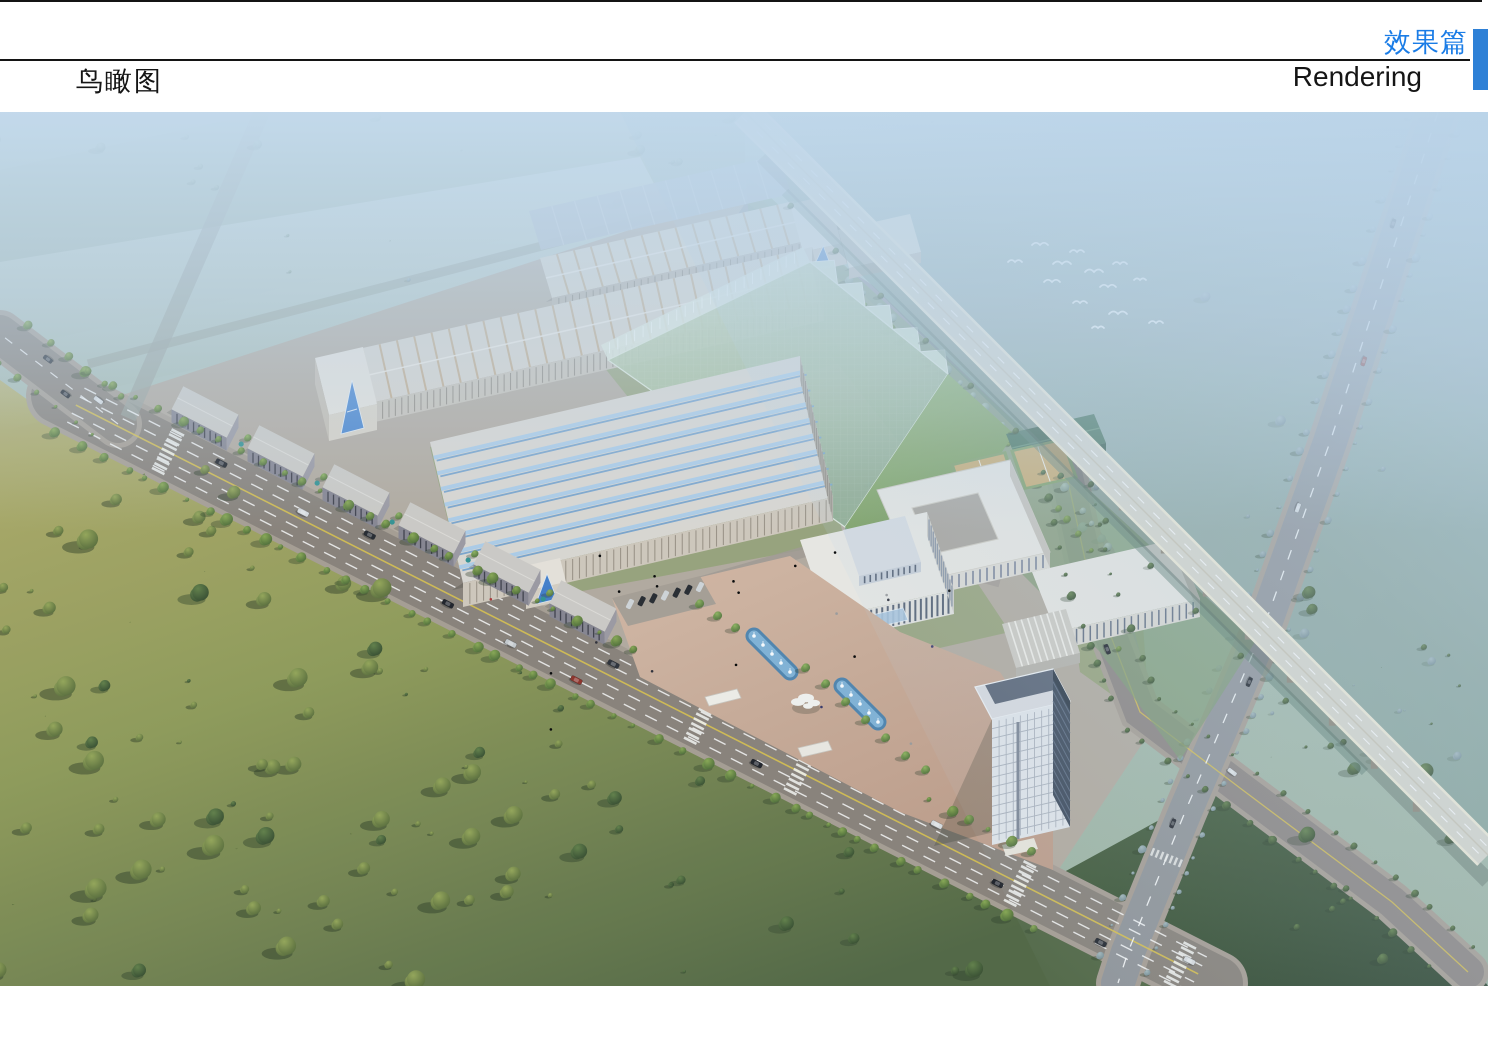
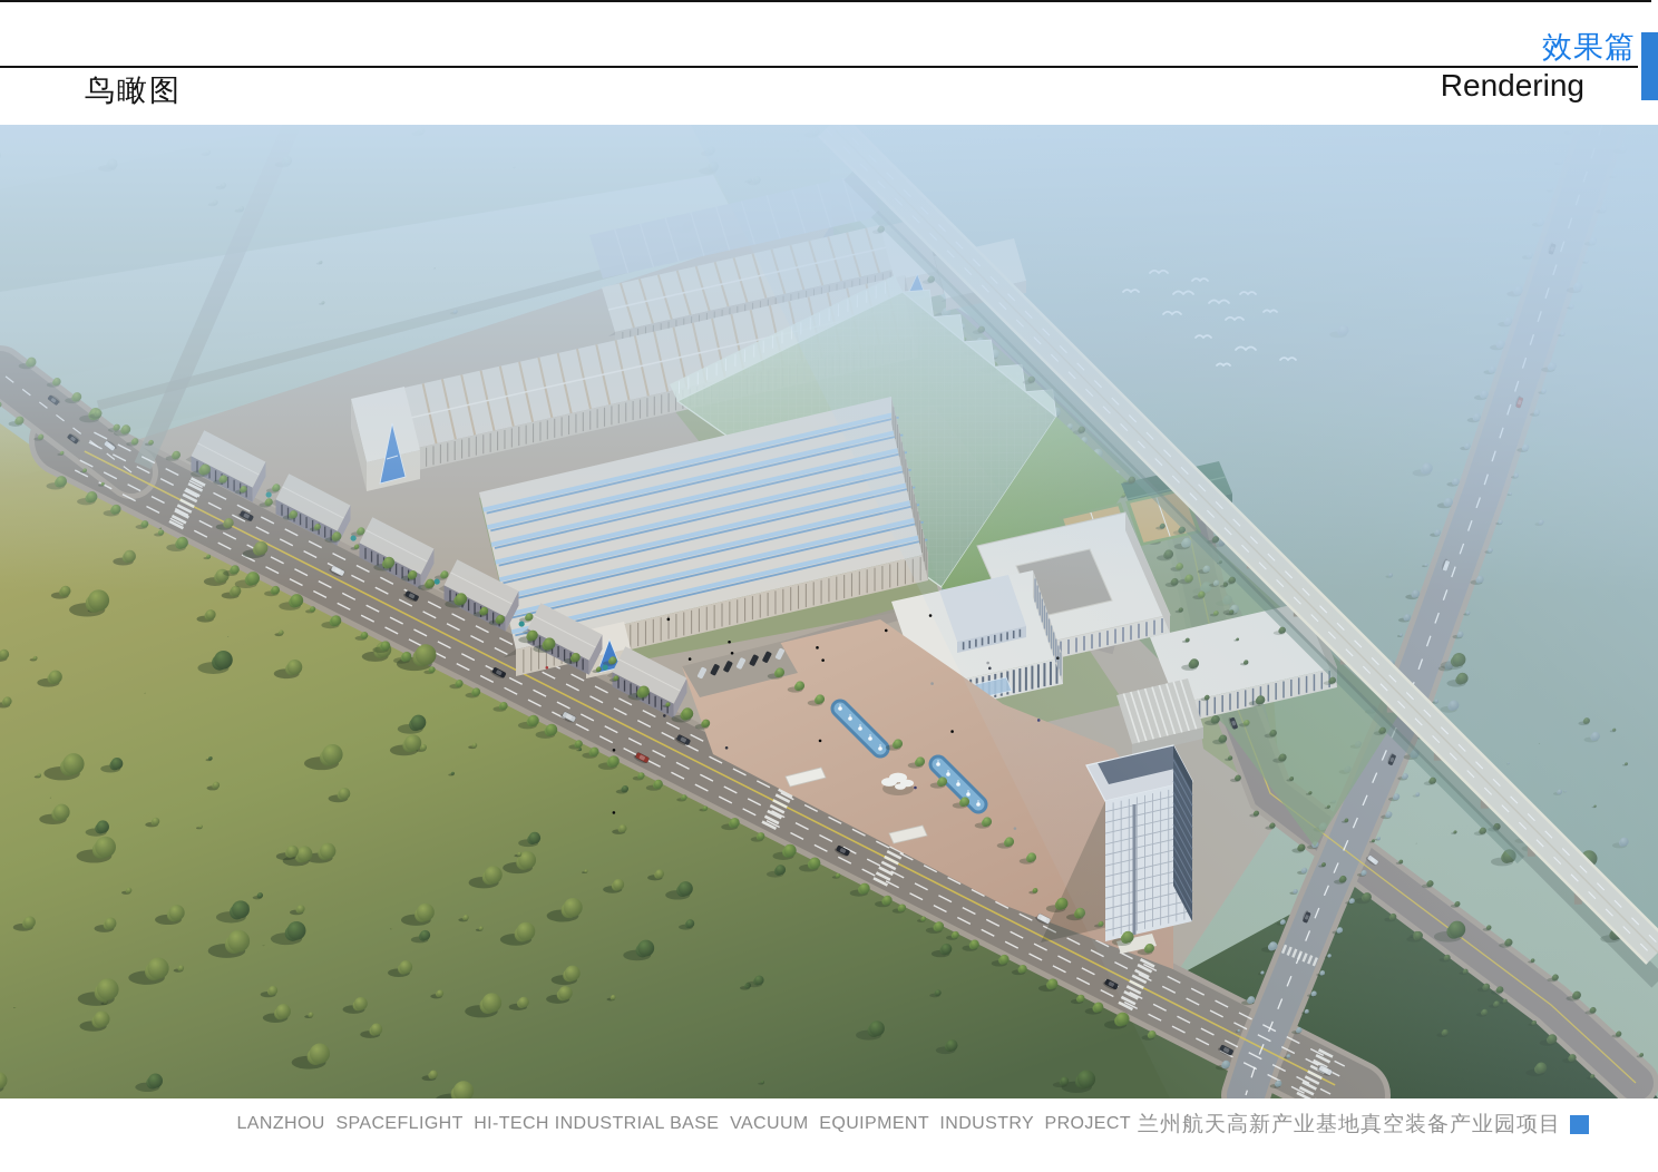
  效果篇
  鸟瞰图
  Rendering
+ LANZHOU SPACEFLIGHT HI-TECH INDUSTRIAL BASE VACUUM EQUIPMENT INDUSTRY PROJECT
+ 兰州航天高新产业基地真空装备产业园项目
